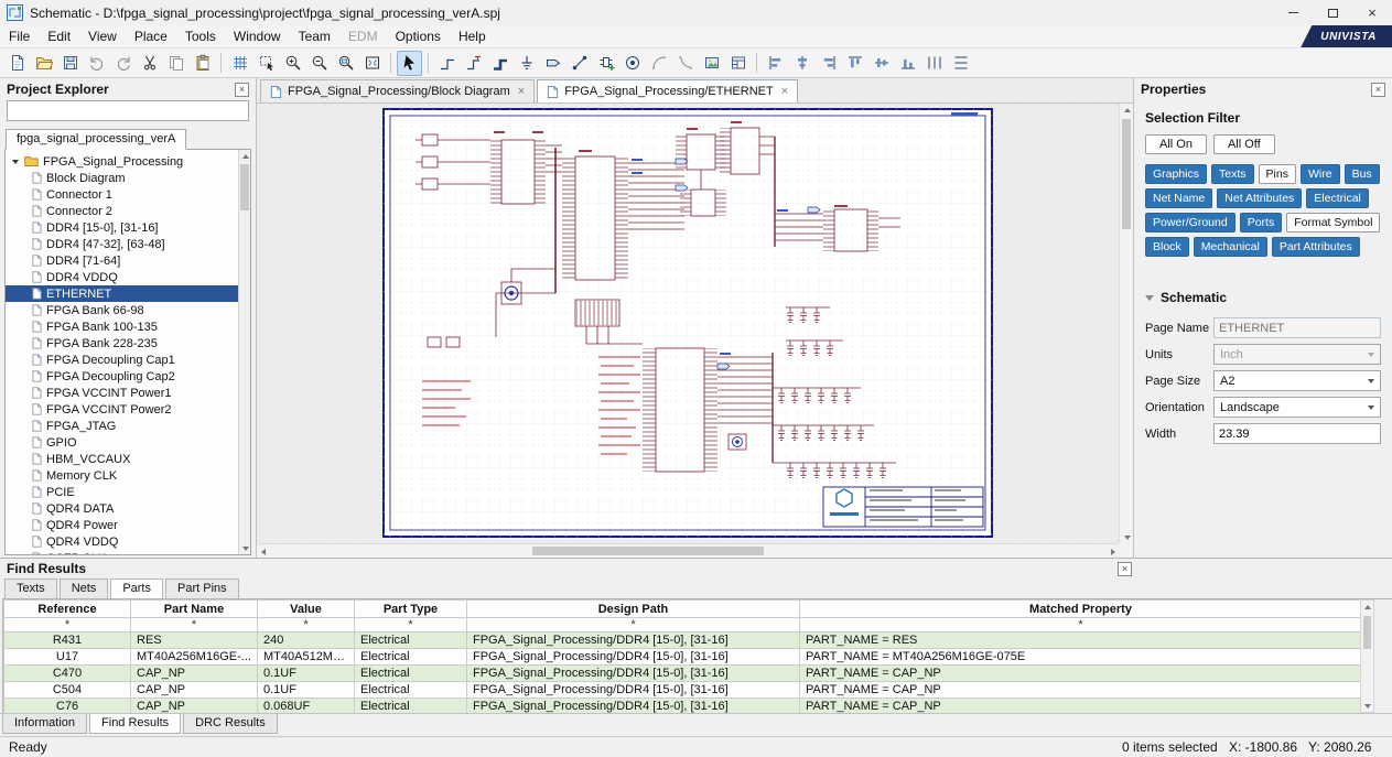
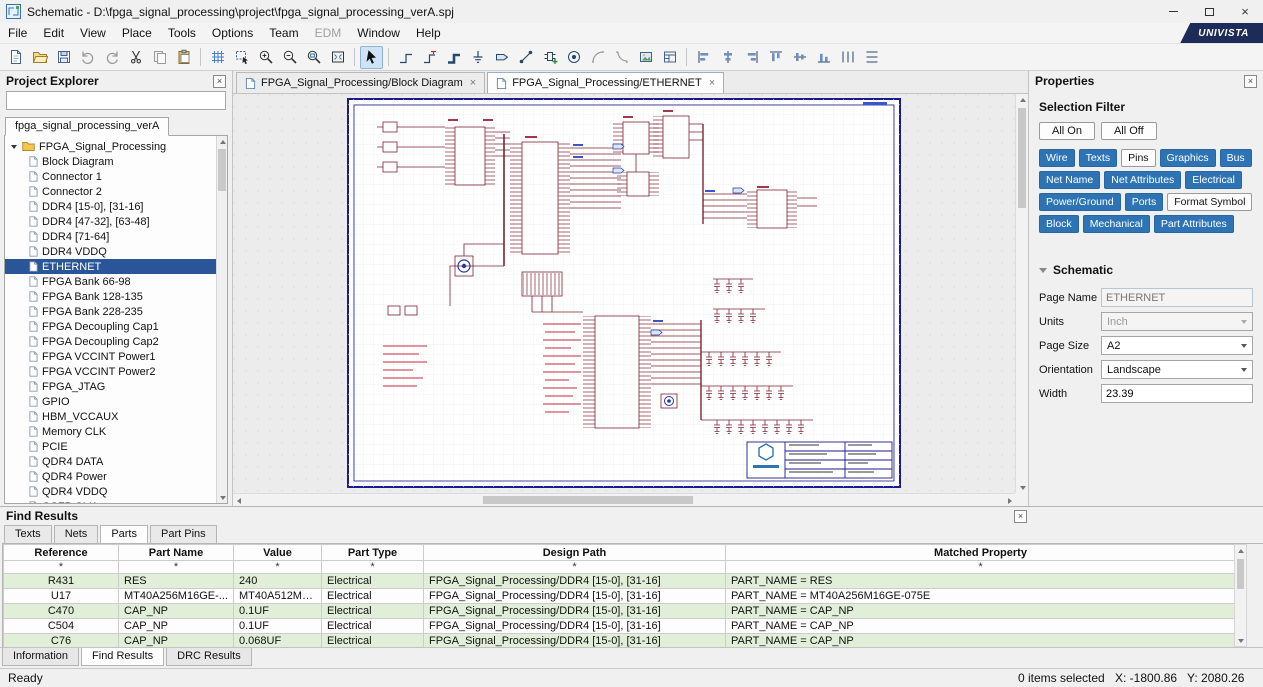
  Schematic - D:\fpga_signal_processing\project\fpga_signal_processing_verA.spj
  ×
  File
  Edit
  View
  Place
  Tools
- Window
+ Options
  Team
  EDM
- Options
+ Window
  Help
  UNIVISTA
  Project Explorer
  ×
  fpga_signal_processing_verA
  FPGA_Signal_Processing
  Block Diagram
  Connector 1
  Connector 2
  DDR4 [15-0], [31-16]
  DDR4 [47-32], [63-48]
  DDR4 [71-64]
  DDR4 VDDQ
  ETHERNET
  FPGA Bank 66-98
- FPGA Bank 100-135
+ FPGA Bank 128-135
  FPGA Bank 228-235
  FPGA Decoupling Cap1
  FPGA Decoupling Cap2
  FPGA VCCINT Power1
  FPGA VCCINT Power2
  FPGA_JTAG
  GPIO
  HBM_VCCAUX
  Memory CLK
  PCIE
  QDR4 DATA
  QDR4 Power
  QDR4 VDDQ
  FPGA_Signal_Processing/Block Diagram
  ×
  FPGA_Signal_Processing/ETHERNET
  ×
  Properties
  ×
  Selection Filter
  All On
  All Off
- Graphics
+ Wire
  Texts
  Pins
- Wire
+ Graphics
  Bus
  Net Name
  Net Attributes
  Electrical
  Power/Ground
  Ports
  Format Symbol
  Block
  Mechanical
  Part Attributes
  Schematic
  Page Name
  ETHERNET
  Units
  Inch
  Page Size
  A2
  Orientation
  Landscape
  Width
  23.39
  Find Results
  ×
  Texts
  Nets
  Parts
  Part Pins
  Reference	Part Name	Value	Part Type	Design Path	Matched Property
  *	*	*	*	*	*
  R431	RES	240	Electrical	FPGA_Signal_Processing/DDR4 [15-0], [31-16]	PART_NAME = RES
  U17	MT40A256M16GE-...	MT40A512M16L	Electrical	FPGA_Signal_Processing/DDR4 [15-0], [31-16]	PART_NAME = MT40A256M16GE-075E
  C470	CAP_NP	0.1UF	Electrical	FPGA_Signal_Processing/DDR4 [15-0], [31-16]	PART_NAME = CAP_NP
  C504	CAP_NP	0.1UF	Electrical	FPGA_Signal_Processing/DDR4 [15-0], [31-16]	PART_NAME = CAP_NP
  C76	CAP_NP	0.068UF	Electrical	FPGA_Signal_Processing/DDR4 [15-0], [31-16]	PART_NAME = CAP_NP
  Information
  Find Results
  DRC Results
  Ready
  0 items selected
  X: -1800.86
  Y: 2080.26
